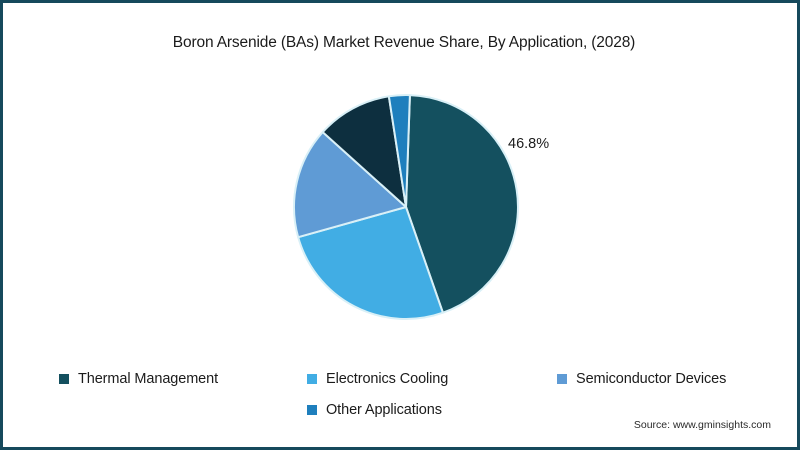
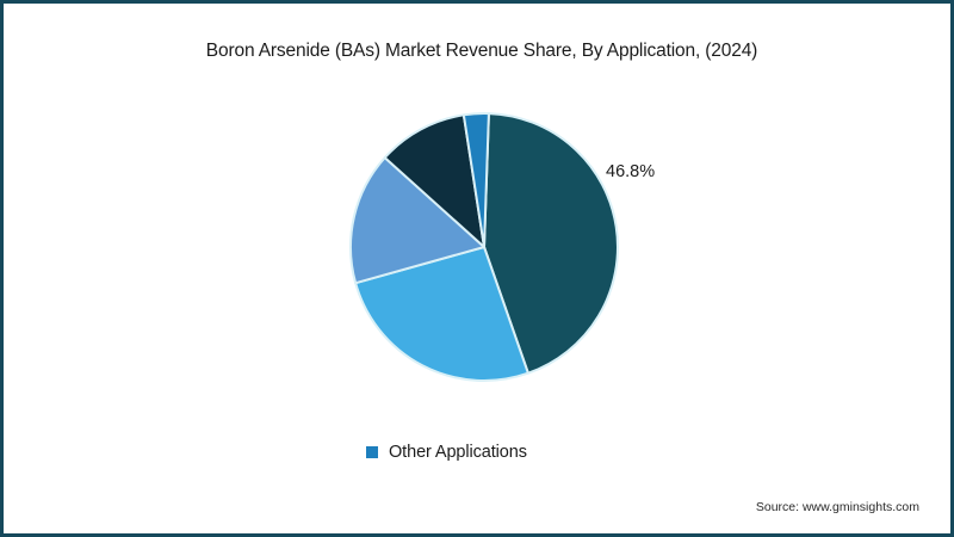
- Boron Arsenide (BAs) Market Revenue Share, By Application, (2028)
+ Boron Arsenide (BAs) Market Revenue Share, By Application, (2024)
  46.8%
- Thermal Management
- Electronics Cooling
- Semiconductor Devices
  Other Applications
  Source: www.gminsights.com
